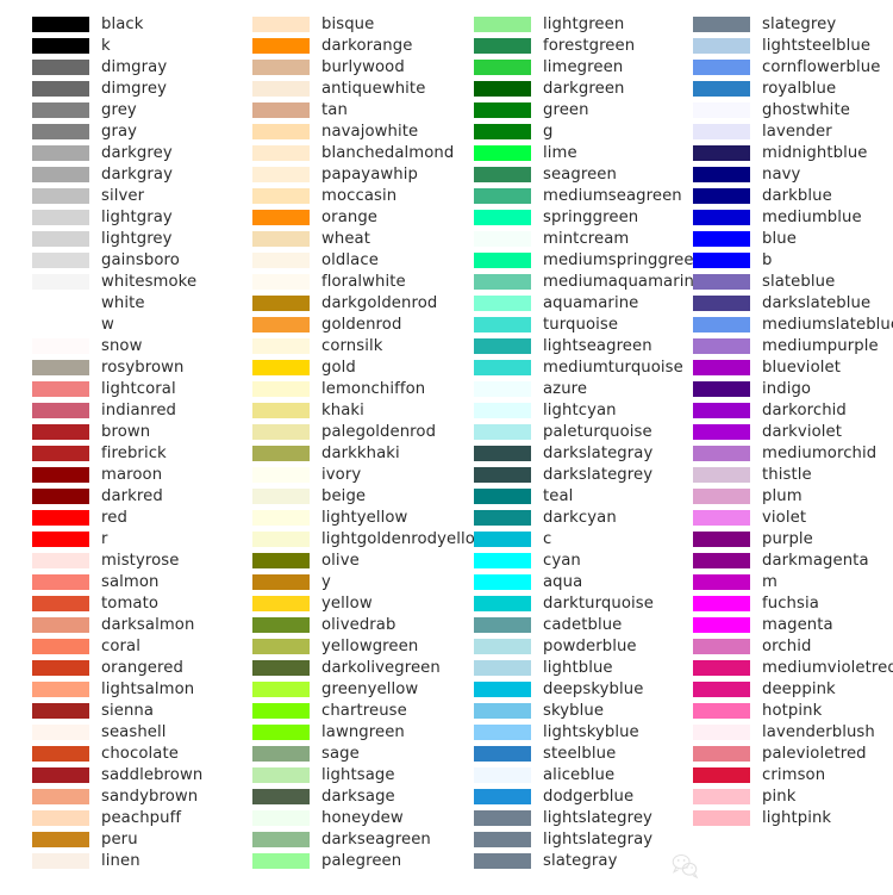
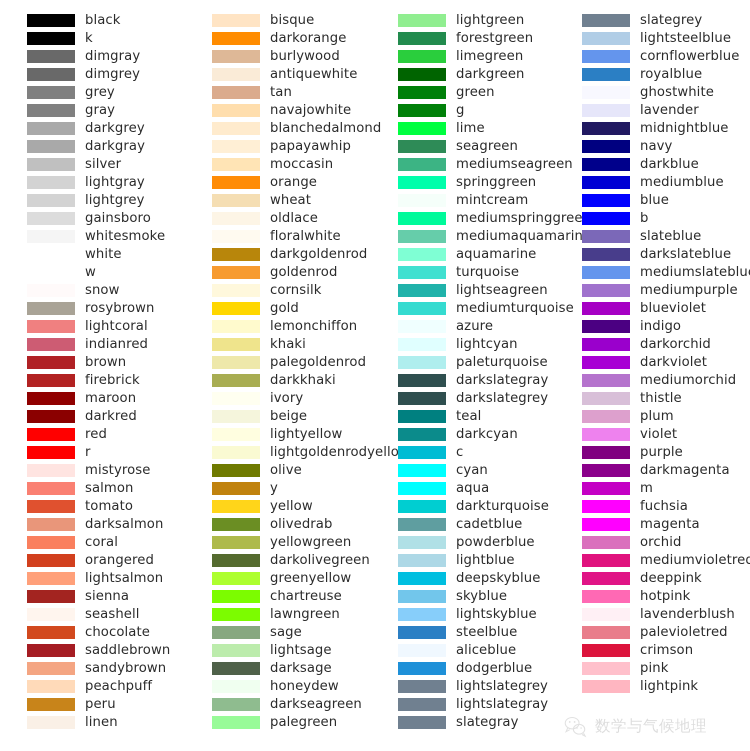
  black
  k
  dimgray
  dimgrey
  grey
  gray
  darkgrey
  darkgray
  silver
  lightgray
  lightgrey
  gainsboro
  whitesmoke
  white
  w
  snow
  rosybrown
  lightcoral
  indianred
  brown
  firebrick
  maroon
  darkred
  red
  r
  mistyrose
  salmon
  tomato
  darksalmon
  coral
  orangered
  lightsalmon
  sienna
  seashell
  chocolate
  saddlebrown
  sandybrown
  peachpuff
  peru
  linen
  bisque
  darkorange
  burlywood
  antiquewhite
  tan
  navajowhite
  blanchedalmond
  papayawhip
  moccasin
  orange
  wheat
  oldlace
  floralwhite
  darkgoldenrod
  goldenrod
  cornsilk
  gold
  lemonchiffon
  khaki
  palegoldenrod
  darkkhaki
  ivory
  beige
  lightyellow
  lightgoldenrodyello
  olive
  y
  yellow
  olivedrab
  yellowgreen
  darkolivegreen
  greenyellow
  chartreuse
  lawngreen
  sage
  lightsage
  darksage
  honeydew
  darkseagreen
  palegreen
  lightgreen
  forestgreen
  limegreen
  darkgreen
  green
  g
  lime
  seagreen
  mediumseagreen
  springgreen
  mintcream
  mediumspringgree
  mediumaquamarin
  aquamarine
  turquoise
  lightseagreen
  mediumturquoise
  azure
  lightcyan
  paleturquoise
  darkslategray
  darkslategrey
  teal
  darkcyan
  c
  cyan
  aqua
  darkturquoise
  cadetblue
  powderblue
  lightblue
  deepskyblue
  skyblue
  lightskyblue
  steelblue
  aliceblue
  dodgerblue
  lightslategrey
  lightslategray
  slategray
  slategrey
  lightsteelblue
  cornflowerblue
  royalblue
  ghostwhite
  lavender
  midnightblue
  navy
  darkblue
  mediumblue
  blue
  b
  slateblue
  darkslateblue
  mediumslateblu
  mediumpurple
  blueviolet
  indigo
  darkorchid
  darkviolet
  mediumorchid
  thistle
  plum
  violet
  purple
  darkmagenta
  m
  fuchsia
  magenta
  orchid
  mediumvioletre
  deeppink
  hotpink
  lavenderblush
  palevioletred
  crimson
  pink
  lightpink
+ 数学与气候地理
